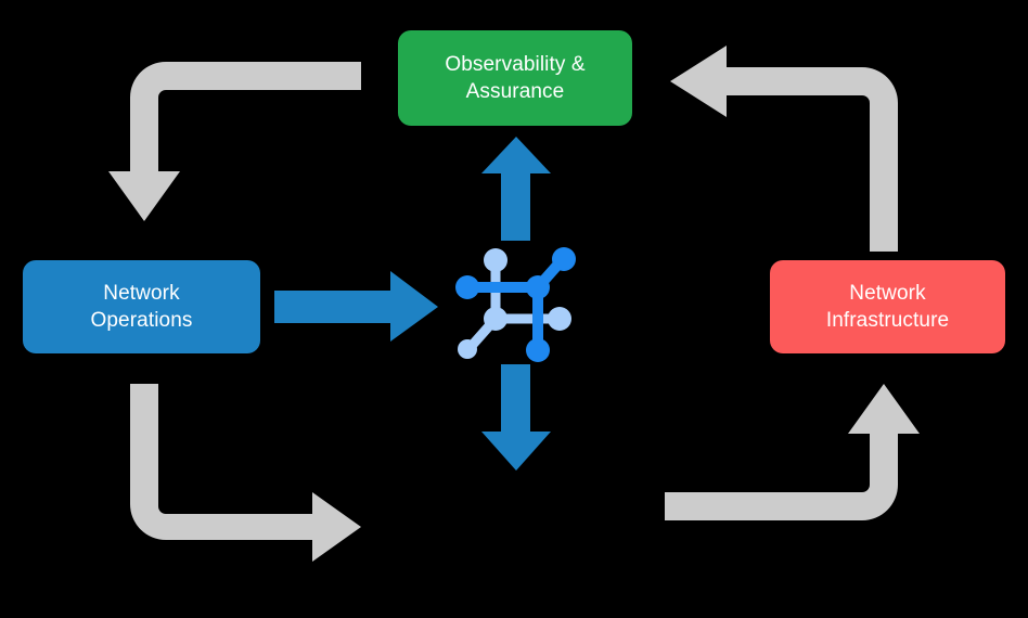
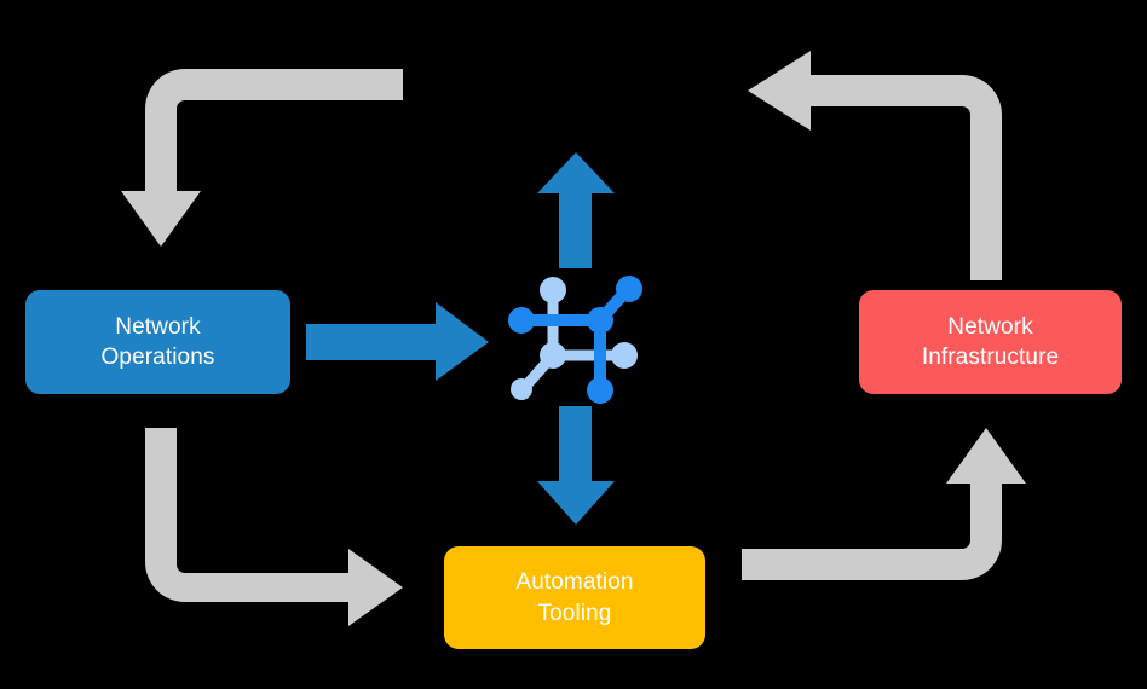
- Observability &
- Assurance
  Network
  Operations
  Network
  Infrastructure
+ Automation
+ Tooling
